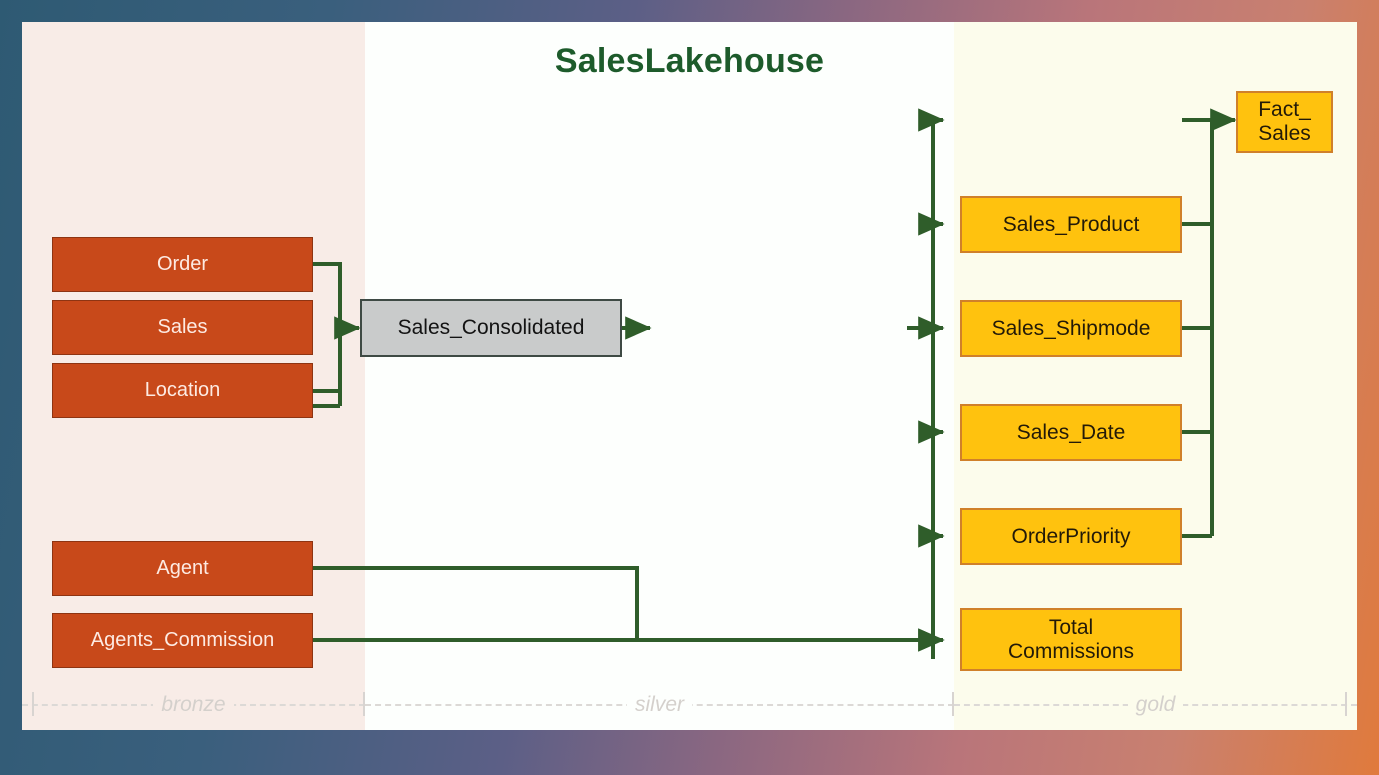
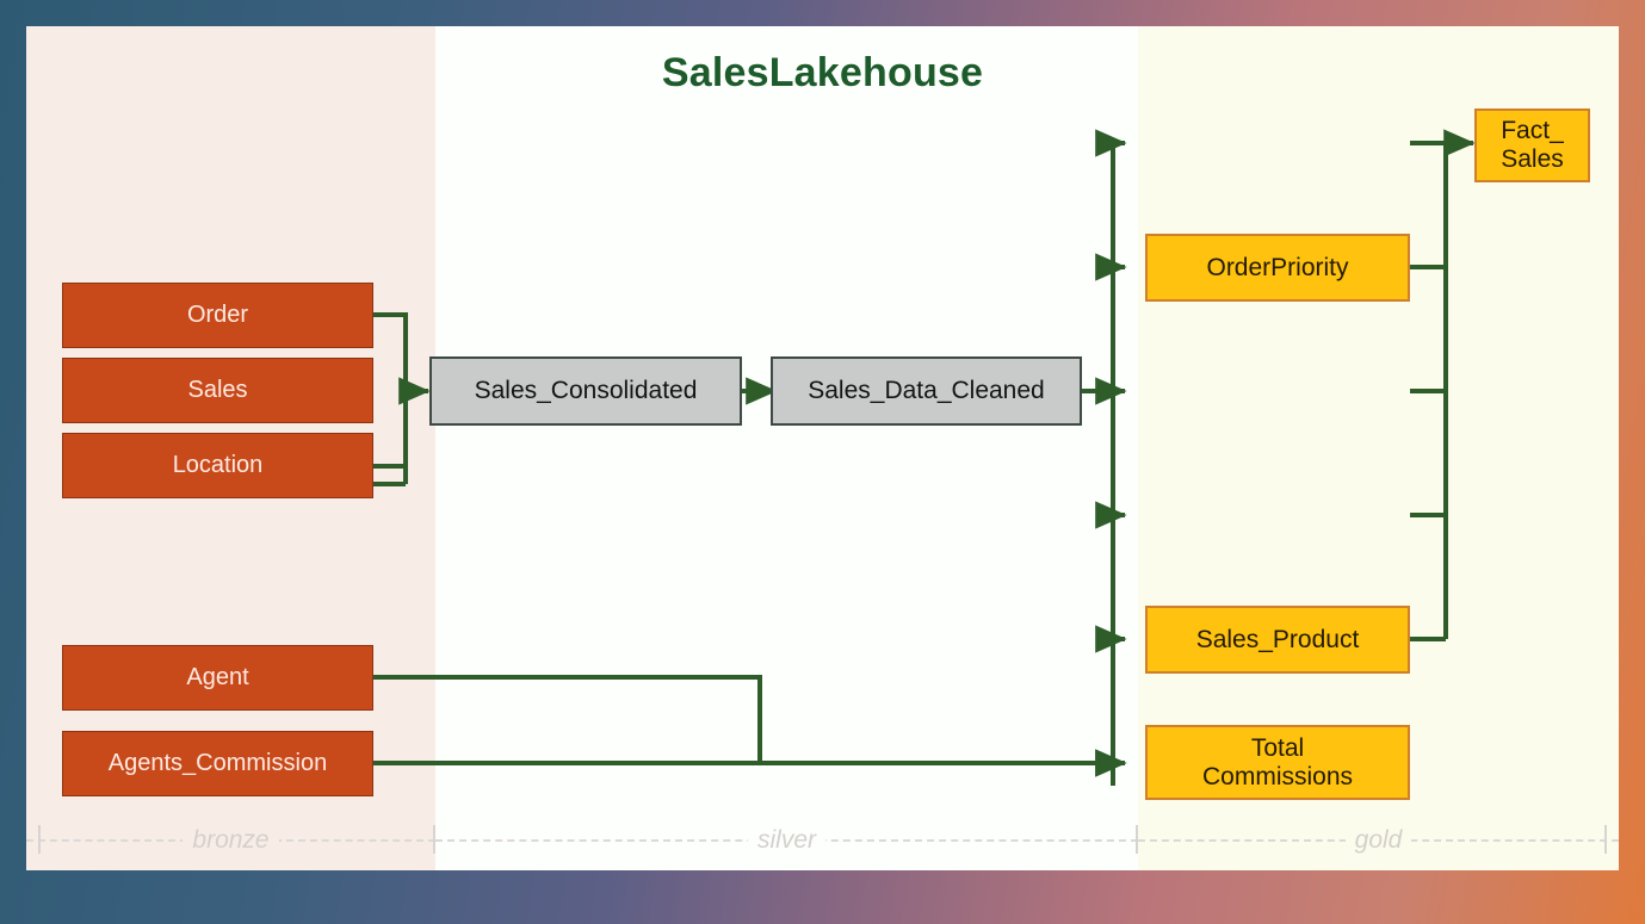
  SalesLakehouse
  Order
  Sales
  Location
  Agent
  Agents_Commission
  Sales_Consolidated
+ Sales_Data_Cleaned
- Sales_Product
+ OrderPriority
- Sales_Shipmode
- Sales_Date
- OrderPriority
+ Sales_Product
  Total
  Commissions
  Fact_
  Sales
  bronze
  silver
  gold
